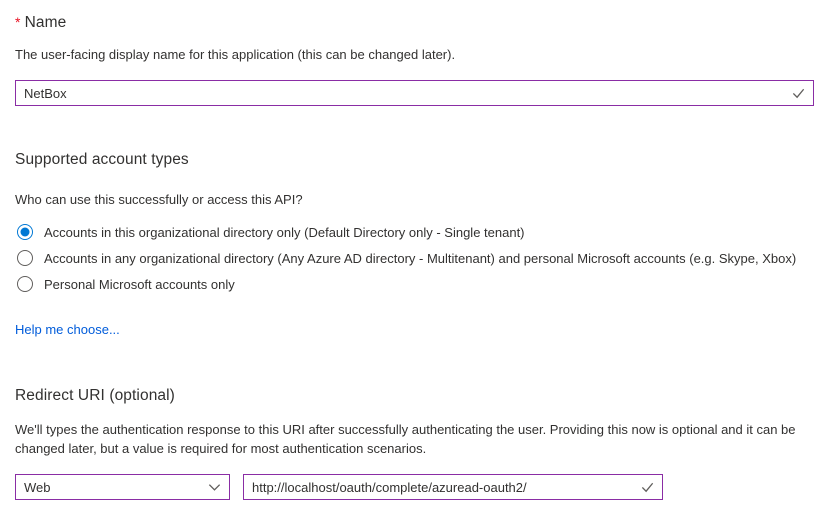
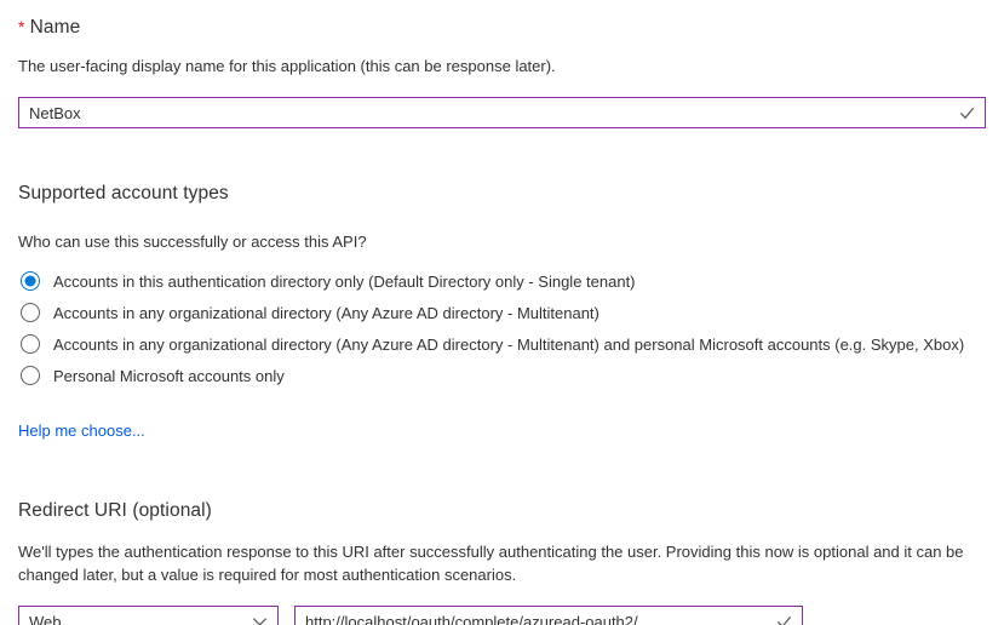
  * Name
- The user-facing display name for this application (this can be changed later).
+ The user-facing display name for this application (this can be response later).
  NetBox
  Supported account types
  Who can use this successfully or access this API?
- Accounts in this organizational directory only (Default Directory only - Single tenant)
+ Accounts in this authentication directory only (Default Directory only - Single tenant)
+ Accounts in any organizational directory (Any Azure AD directory - Multitenant)
  Accounts in any organizational directory (Any Azure AD directory - Multitenant) and personal Microsoft accounts (e.g. Skype, Xbox)
  Personal Microsoft accounts only
  Help me choose...
  Redirect URI (optional)
  We'll types the authentication response to this URI after successfully authenticating the user. Providing this now is optional and it can be changed later, but a value is required for most authentication scenarios.
  Web
  http://localhost/oauth/complete/azuread-oauth2/
